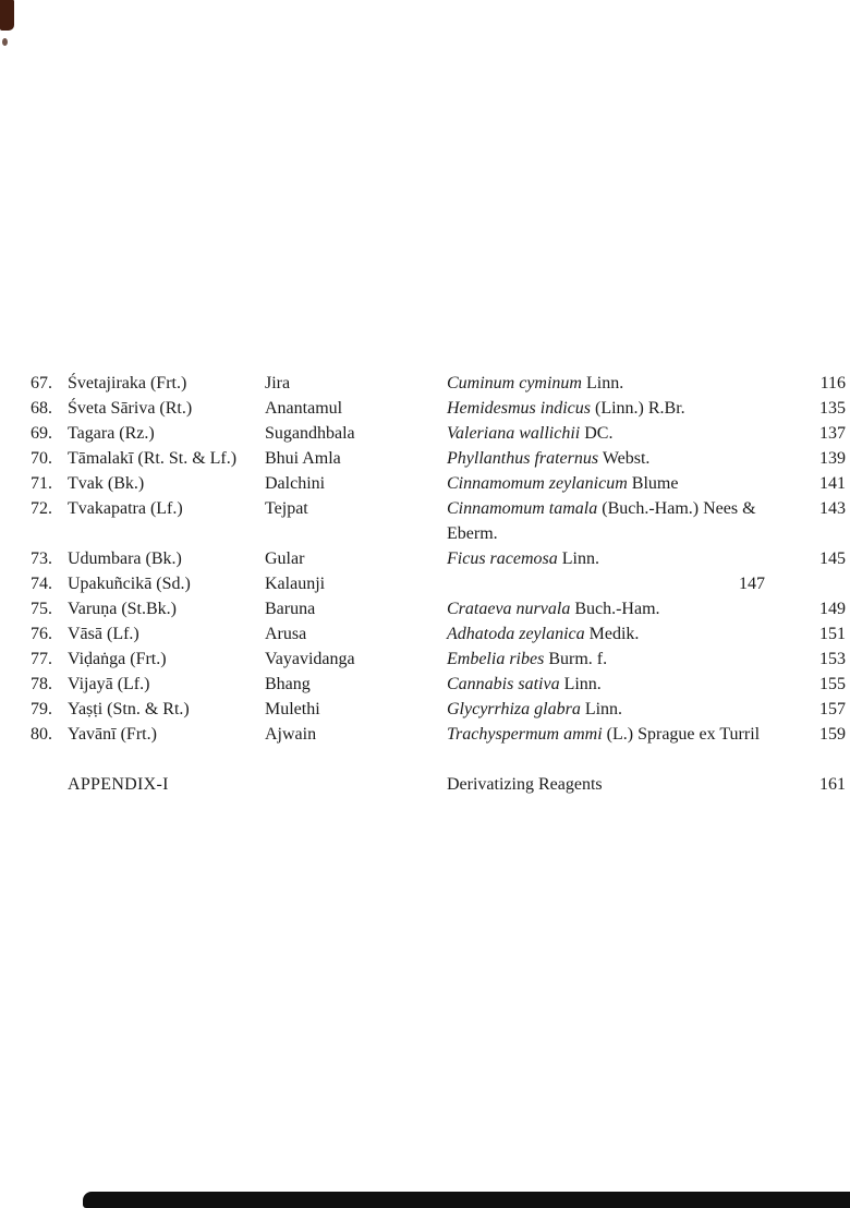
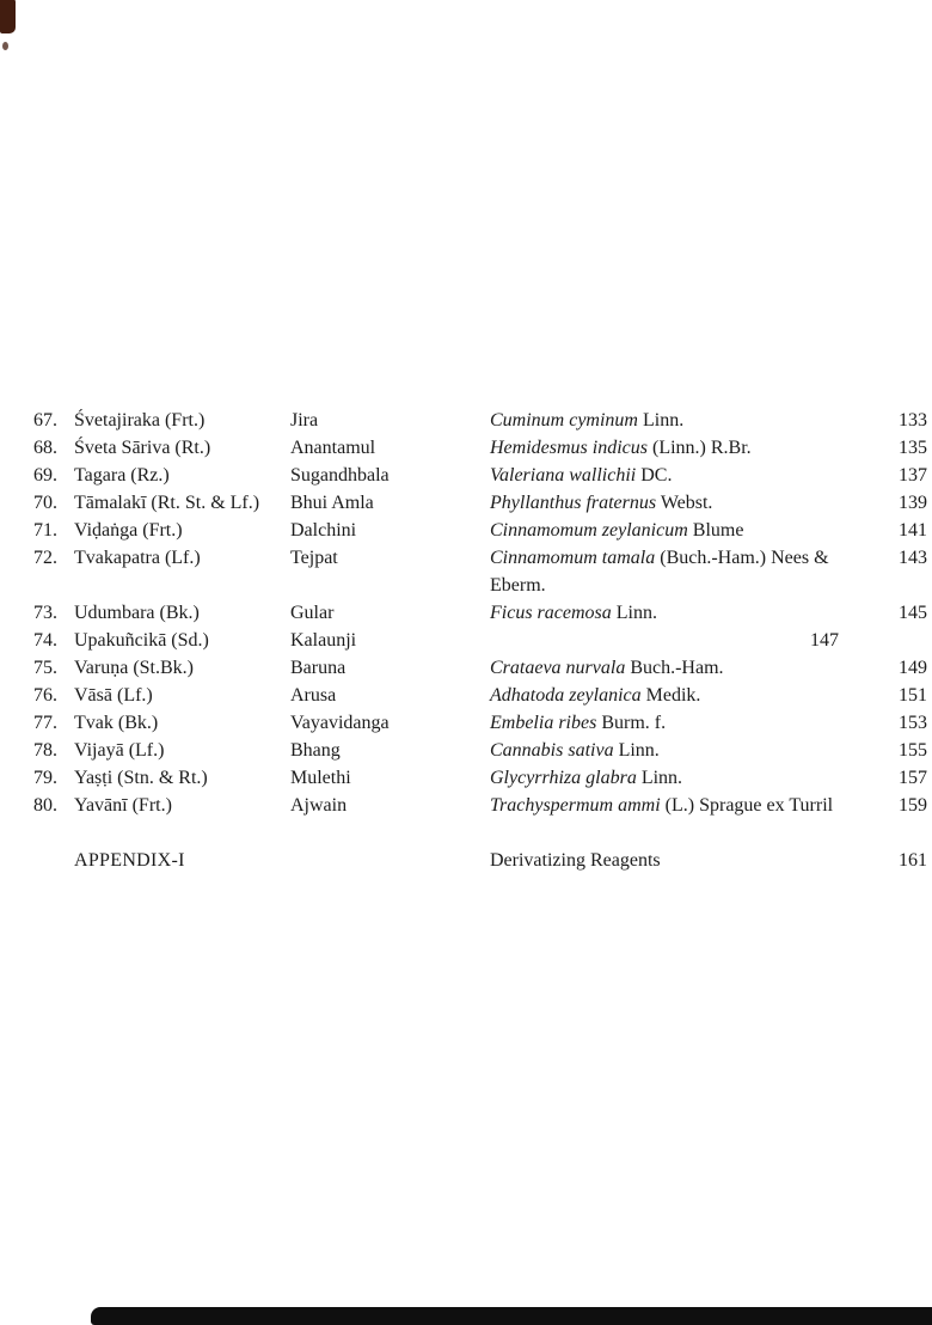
  67.
  Śvetajiraka (Frt.)
  Jira
  Cuminum cyminum Linn.
- 116
+ 133
  68.
  Śveta Sāriva (Rt.)
  Anantamul
  Hemidesmus indicus (Linn.) R.Br.
  135
  69.
  Tagara (Rz.)
  Sugandhbala
  Valeriana wallichii DC.
  137
  70.
  Tāmalakī (Rt. St. & Lf.)
  Bhui Amla
  Phyllanthus fraternus Webst.
  139
  71.
- Tvak (Bk.)
+ Viḍaṅga (Frt.)
  Dalchini
  Cinnamomum zeylanicum Blume
  141
  72.
  Tvakapatra (Lf.)
  Tejpat
  Cinnamomum tamala (Buch.-Ham.) Nees & Eberm.
  143
  73.
  Udumbara (Bk.)
  Gular
  Ficus racemosa Linn.
  145
  74.
  Upakuñcikā (Sd.)
  Kalaunji
  147
  75.
  Varuṇa (St.Bk.)
  Baruna
  Crataeva nurvala Buch.-Ham.
  149
  76.
  Vāsā (Lf.)
  Arusa
  Adhatoda zeylanica Medik.
  151
  77.
- Viḍaṅga (Frt.)
+ Tvak (Bk.)
  Vayavidanga
  Embelia ribes Burm. f.
  153
  78.
  Vijayā (Lf.)
  Bhang
  Cannabis sativa Linn.
  155
  79.
  Yaṣṭi (Stn. & Rt.)
  Mulethi
  Glycyrrhiza glabra Linn.
  157
  80.
  Yavānī (Frt.)
  Ajwain
  Trachyspermum ammi (L.) Sprague ex Turril
  159
  APPENDIX-I
  Derivatizing Reagents
  161
